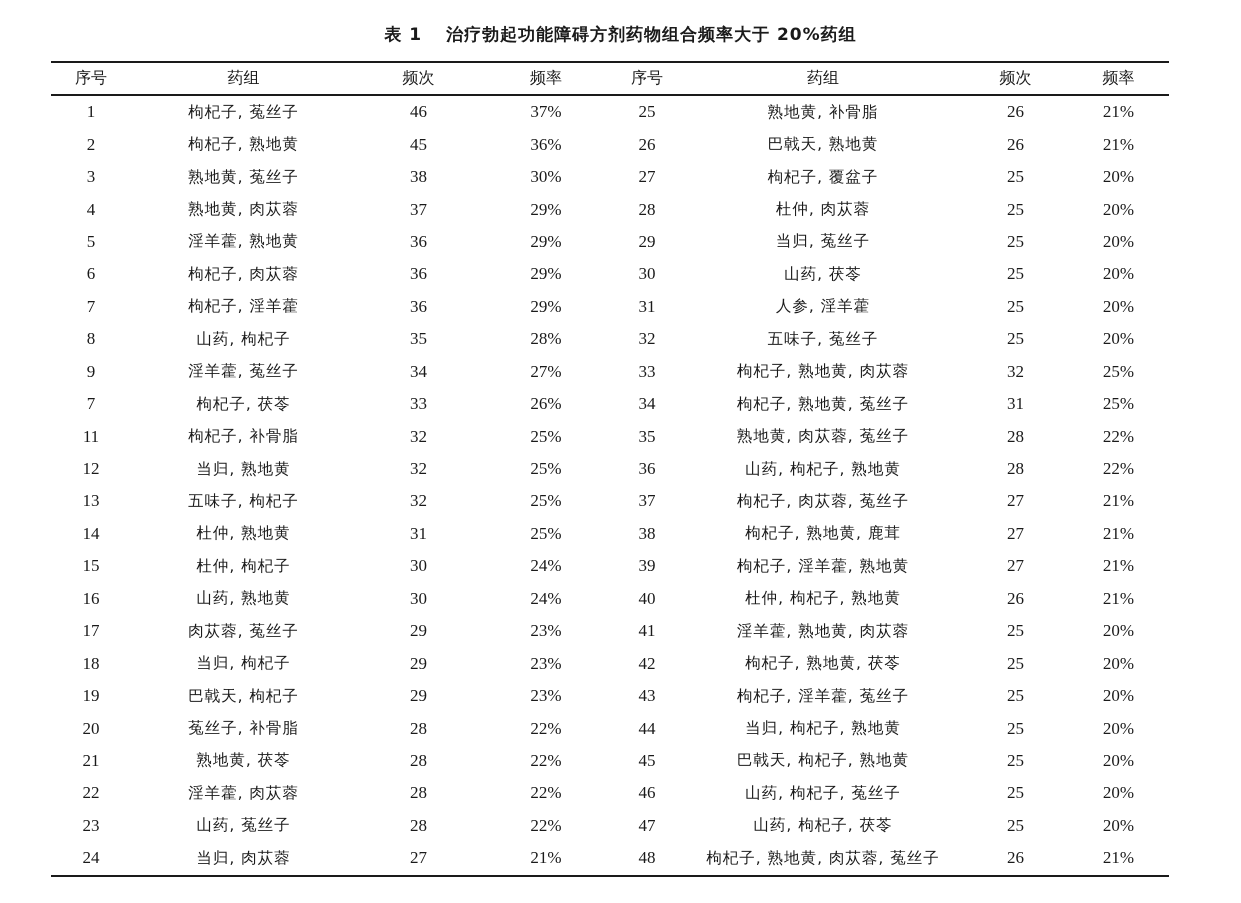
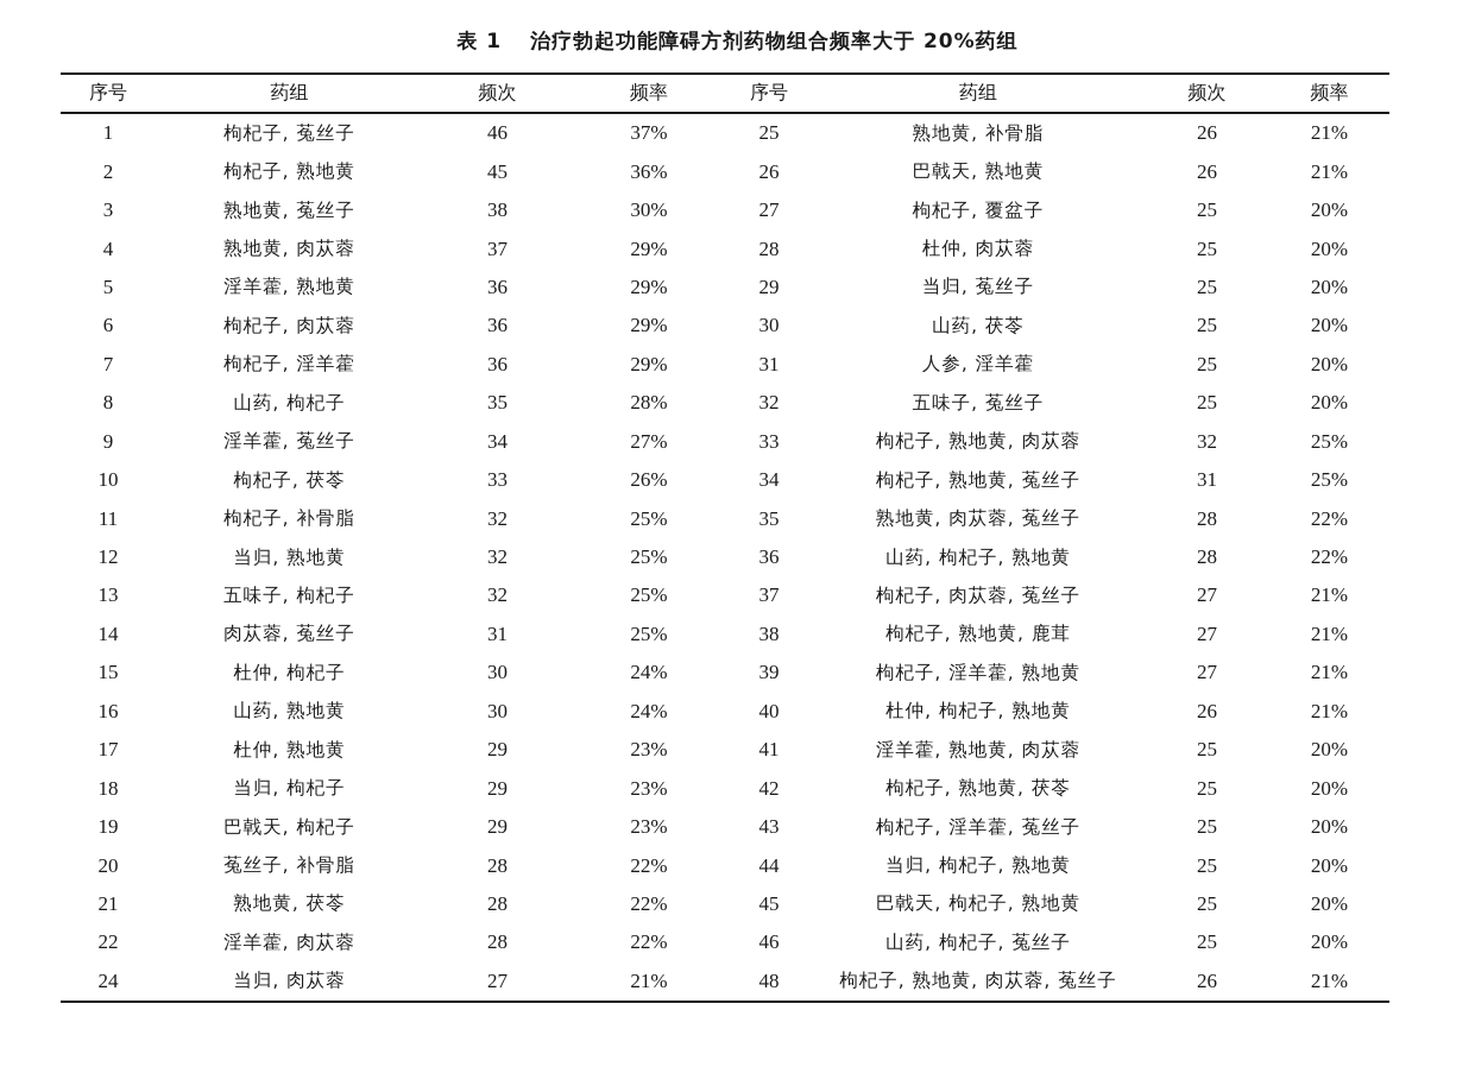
  表 1 治疗勃起功能障碍方剂药物组合频率大于 20%药组
  序号	药组	频次	频率	序号	药组	频次	频率
  1	枸杞子, 菟丝子	46	37%	25	熟地黄, 补骨脂	26	21%
  2	枸杞子, 熟地黄	45	36%	26	巴戟天, 熟地黄	26	21%
  3	熟地黄, 菟丝子	38	30%	27	枸杞子, 覆盆子	25	20%
  4	熟地黄, 肉苁蓉	37	29%	28	杜仲, 肉苁蓉	25	20%
  5	淫羊藿, 熟地黄	36	29%	29	当归, 菟丝子	25	20%
  6	枸杞子, 肉苁蓉	36	29%	30	山药, 茯苓	25	20%
  7	枸杞子, 淫羊藿	36	29%	31	人参, 淫羊藿	25	20%
  8	山药, 枸杞子	35	28%	32	五味子, 菟丝子	25	20%
  9	淫羊藿, 菟丝子	34	27%	33	枸杞子, 熟地黄, 肉苁蓉	32	25%
- 7	枸杞子, 茯苓	33	26%	34	枸杞子, 熟地黄, 菟丝子	31	25%
+ 10	枸杞子, 茯苓	33	26%	34	枸杞子, 熟地黄, 菟丝子	31	25%
  11	枸杞子, 补骨脂	32	25%	35	熟地黄, 肉苁蓉, 菟丝子	28	22%
  12	当归, 熟地黄	32	25%	36	山药, 枸杞子, 熟地黄	28	22%
  13	五味子, 枸杞子	32	25%	37	枸杞子, 肉苁蓉, 菟丝子	27	21%
- 14	杜仲, 熟地黄	31	25%	38	枸杞子, 熟地黄, 鹿茸	27	21%
+ 14	肉苁蓉, 菟丝子	31	25%	38	枸杞子, 熟地黄, 鹿茸	27	21%
  15	杜仲, 枸杞子	30	24%	39	枸杞子, 淫羊藿, 熟地黄	27	21%
  16	山药, 熟地黄	30	24%	40	杜仲, 枸杞子, 熟地黄	26	21%
- 17	肉苁蓉, 菟丝子	29	23%	41	淫羊藿, 熟地黄, 肉苁蓉	25	20%
+ 17	杜仲, 熟地黄	29	23%	41	淫羊藿, 熟地黄, 肉苁蓉	25	20%
  18	当归, 枸杞子	29	23%	42	枸杞子, 熟地黄, 茯苓	25	20%
  19	巴戟天, 枸杞子	29	23%	43	枸杞子, 淫羊藿, 菟丝子	25	20%
  20	菟丝子, 补骨脂	28	22%	44	当归, 枸杞子, 熟地黄	25	20%
  21	熟地黄, 茯苓	28	22%	45	巴戟天, 枸杞子, 熟地黄	25	20%
  22	淫羊藿, 肉苁蓉	28	22%	46	山药, 枸杞子, 菟丝子	25	20%
- 23	山药, 菟丝子	28	22%	47	山药, 枸杞子, 茯苓	25	20%
  24	当归, 肉苁蓉	27	21%	48	枸杞子, 熟地黄, 肉苁蓉, 菟丝子	26	21%
